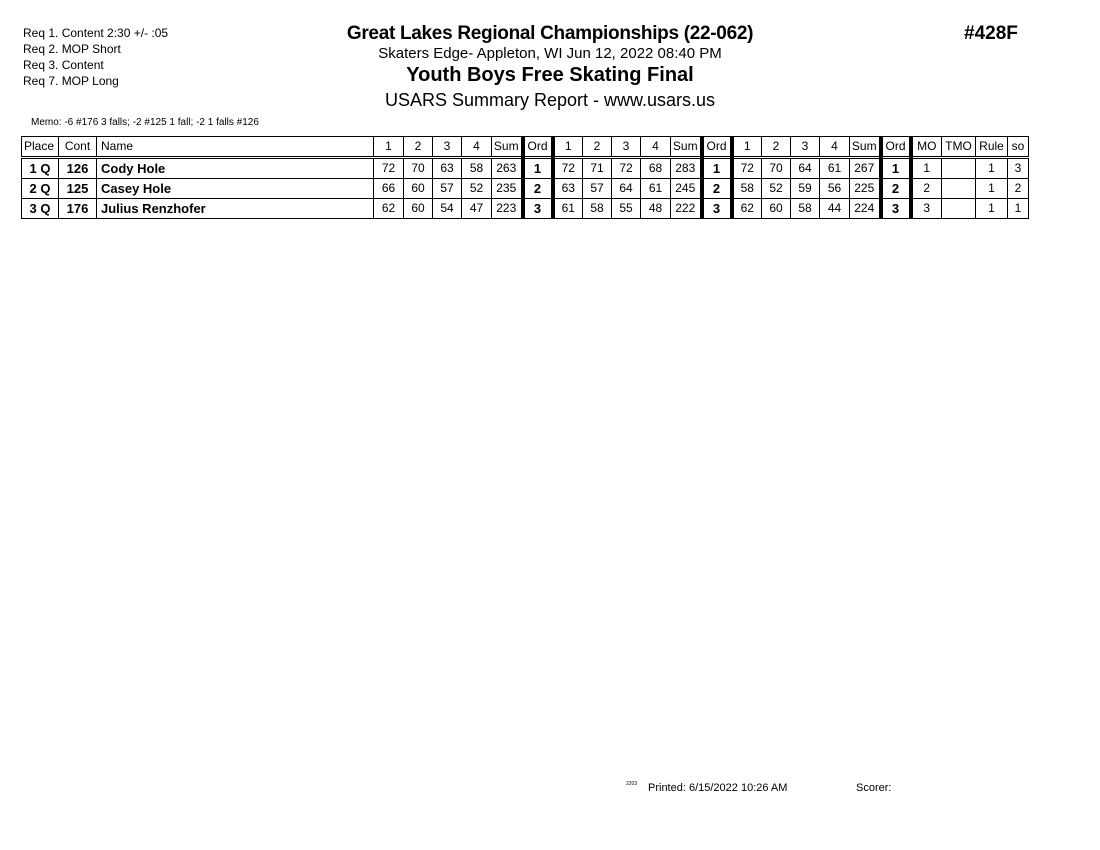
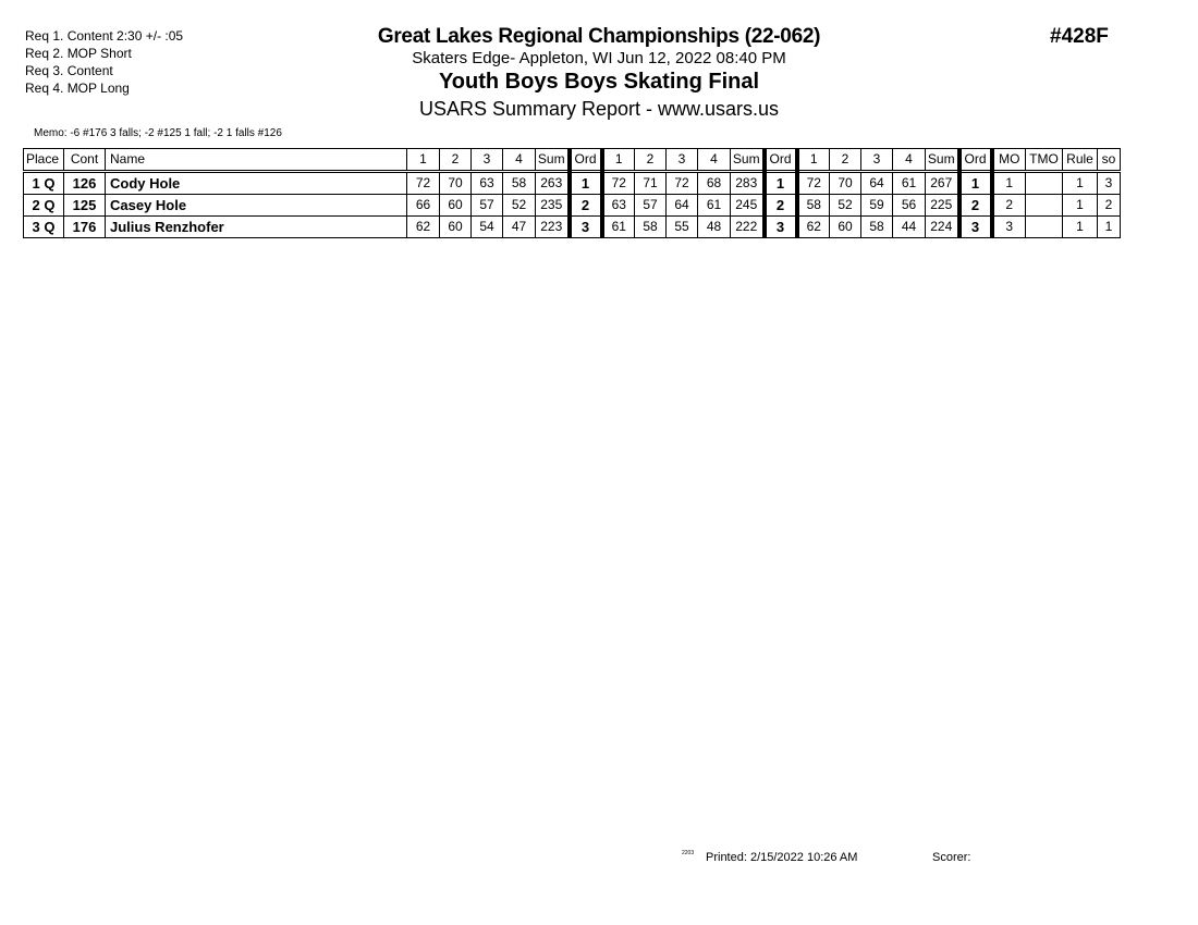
  Req 1. Content 2:30 +/- :05
  Req 2. MOP Short
  Req 3. Content
- Req 7. MOP Long
+ Req 4. MOP Long
  Great Lakes Regional Championships (22-062)
  Skaters Edge- Appleton, WI Jun 12, 2022 08:40 PM
- Youth Boys Free Skating Final
+ Youth Boys Boys Skating Final
  USARS Summary Report - www.usars.us
  #428F
  Memo: -6 #176 3 falls; -2 #125 1 fall; -2 1 falls #126
  Place	Cont	Name	1	2	3	4	Sum	Ord	1	2	3	4	Sum	Ord	1	2	3	4	Sum	Ord	MO	TMO	Rule	so
  1 Q	126	Cody Hole	72	70	63	58	263	1	72	71	72	68	283	1	72	70	64	61	267	1	1		1	3
  2 Q	125	Casey Hole	66	60	57	52	235	2	63	57	64	61	245	2	58	52	59	56	225	2	2		1	2
  3 Q	176	Julius Renzhofer	62	60	54	47	223	3	61	58	55	48	222	3	62	60	58	44	224	3	3		1	1
- Printed: 6/15/2022 10:26 AM
+ Printed: 2/15/2022 10:26 AM
  Scorer:
